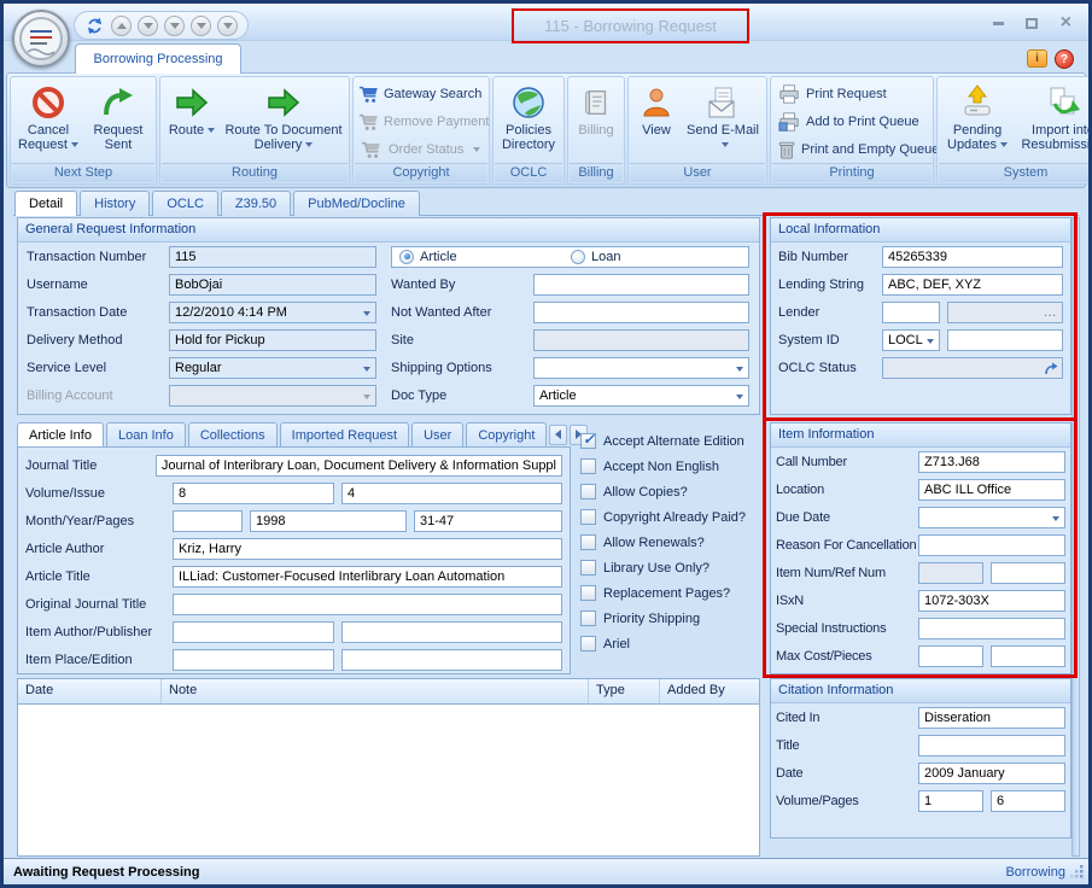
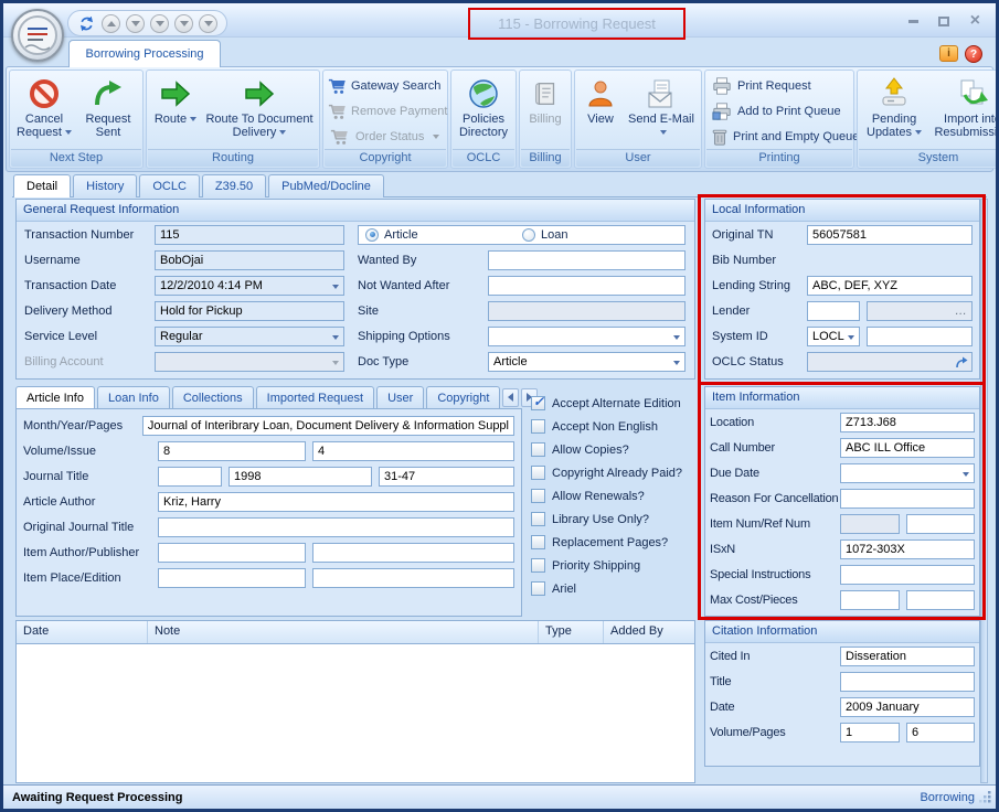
  115 - Borrowing Request
  Borrowing Processing
  i
  ?
  Cancel Request
  Request Sent
  Next Step
  Route
  Route To Document Delivery
  Routing
  Gateway Search
  Remove Payment
  Order Status
  Copyright
  Policies Directory
  OCLC
  Billing
  Billing
  View
  Send E-Mail
  User
  Print Request
  Add to Print Queue
  Print and Empty Queu
  Printing
  Pending Updates
  Import int Resubmiss
  System
  Detail
  History
  OCLC
  Z39.50
  PubMed/Docline
  General Request Information
  Transaction Number
  115
  Article
  Loan
  Username
  BobOjai
  Wanted By
  Transaction Date
  12/2/2010 4:14 PM
  Not Wanted After
  Delivery Method
  Hold for Pickup
  Site
  Service Level
  Regular
  Shipping Options
  Billing Account
  Doc Type
  Article
  Local Information
+ Original TN
+ 56057581
  Bib Number
- 45265339
  Lending String
  ABC, DEF, XYZ
  Lender
  System ID
  LOCL
  OCLC Status
  Article Info
  Loan Info
  Collections
  Imported Request
  User
  Copyright
- Journal Title
+ Month/Year/Pages
  Journal of Interibrary Loan, Document Delivery & Information Suppl
  Volume/Issue
  8
  4
- Month/Year/Pages
+ Journal Title
  1998
  31-47
  Article Author
  Kriz, Harry
- Article Title
- ILLiad: Customer-Focused Interlibrary Loan Automation
  Original Journal Title
  Item Author/Publisher
  Item Place/Edition
  Accept Alternate Edition
  Accept Non English
  Allow Copies?
  Copyright Already Paid?
  Allow Renewals?
  Library Use Only?
  Replacement Pages?
  Priority Shipping
  Ariel
  Item Information
- Call Number
+ Location
  Z713.J68
- Location
+ Call Number
  ABC ILL Office
  Due Date
  Reason For Cancellation
  Item Num/Ref Num
  ISxN
  1072-303X
  Special Instructions
  Max Cost/Pieces
  Date
  Note
  Type
  Added By
  Citation Information
  Cited In
  Disseration
  Title
  Date
  2009 January
  Volume/Pages
  1
  6
  Awaiting Request Processing
  Borrowing
